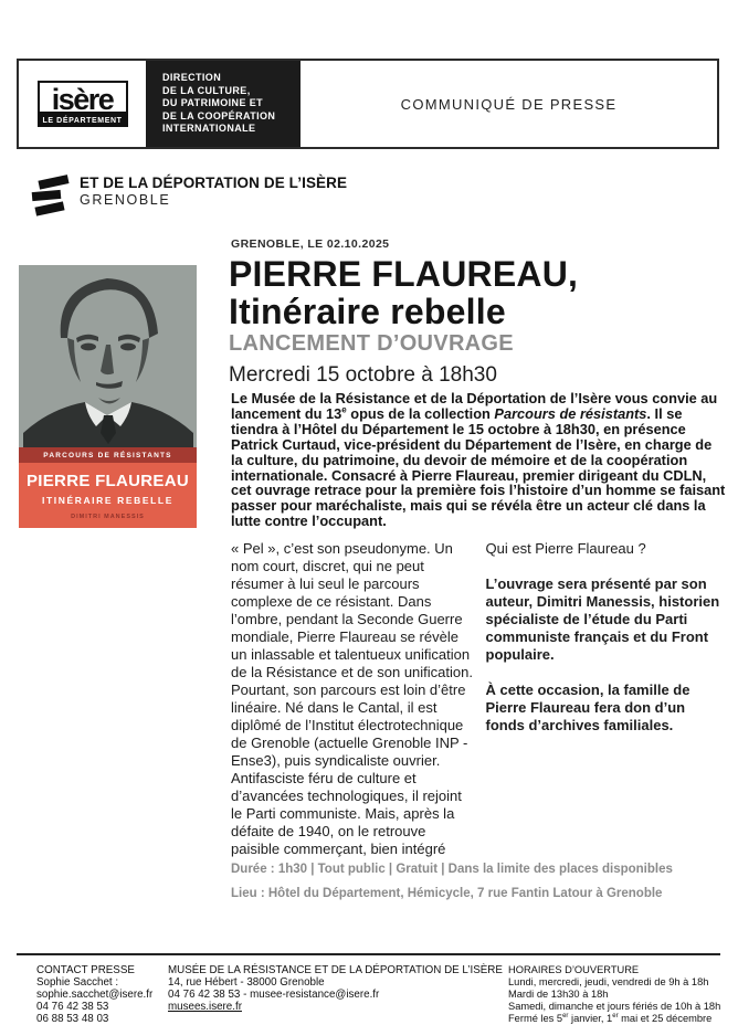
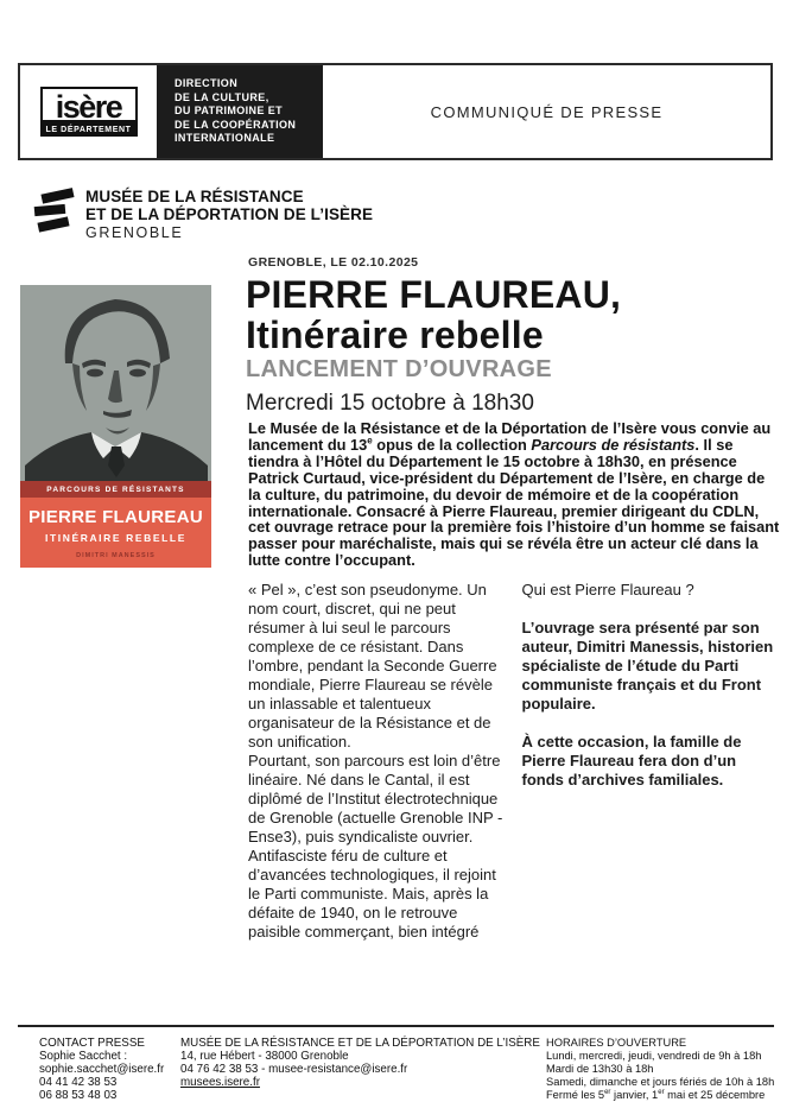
  isère
  DIRECTION
  DE LA CULTURE,
  DU PATRIMOINE ET
  DE LA COOPÉRATION
  INTERNATIONALE
  COMMUNIQUÉ DE PRESSE
+ MUSÉE DE LA RÉSISTANCE
  ET DE LA DÉPORTATION DE L’ISÈRE
  GRENOBLE
  GRENOBLE, LE 02.10.2025
  PIERRE FLAUREAU,
  Itinéraire rebelle
  LANCEMENT D’OUVRAGE
  Mercredi 15 octobre à 18h30
  PIERRE FLAUREAU
  ITINÉRAIRE REBELLE
  Le Musée de la Résistance et de la Déportation de l’Isère vous convie au lancement du 13e opus de la collection Parcours de résistants. Il se tiendra à l’Hôtel du Département le 15 octobre à 18h30, en présence Patrick Curtaud, vice-président du Département de l’Isère, en charge de la culture, du patrimoine, du devoir de mémoire et de la coopération internationale. Consacré à Pierre Flaureau, premier dirigeant du CDLN, cet ouvrage retrace pour la première fois l’histoire d’un homme se faisant passer pour maréchaliste, mais qui se révéla être un acteur clé dans la lutte contre l’occupant.
- « Pel », c’est son pseudonyme. Un nom court, discret, qui ne peut résumer à lui seul le parcours complexe de ce résistant. Dans l’ombre, pendant la Seconde Guerre mondiale, Pierre Flaureau se révèle un inlassable et talentueux unification de la Résistance et de son unification.
+ « Pel », c’est son pseudonyme. Un nom court, discret, qui ne peut résumer à lui seul le parcours complexe de ce résistant. Dans l’ombre, pendant la Seconde Guerre mondiale, Pierre Flaureau se révèle un inlassable et talentueux organisateur de la Résistance et de son unification.
  Pourtant, son parcours est loin d’être linéaire. Né dans le Cantal, il est diplômé de l’Institut électrotechnique de Grenoble (actuelle Grenoble INP - Ense3), puis syndicaliste ouvrier. Antifasciste féru de culture et d’avancées technologiques, il rejoint le Parti communiste. Mais, après la défaite de 1940, on le retrouve paisible commerçant, bien intégré
  Qui est Pierre Flaureau ?
  L’ouvrage sera présenté par son auteur, Dimitri Manessis, historien spécialiste de l’étude du Parti communiste français et du Front populaire.
  À cette occasion, la famille de Pierre Flaureau fera don d’un fonds d’archives familiales.
- Durée : 1h30 | Tout public | Gratuit | Dans la limite des places disponibles
- Lieu : Hôtel du Département, Hémicycle, 7 rue Fantin Latour à Grenoble
  CONTACT PRESSE
  Sophie Sacchet :
  sophie.sacchet@isere.fr
- 04 76 42 38 53
+ 04 41 42 38 53
  06 88 53 48 03
  MUSÉE DE LA RÉSISTANCE ET DE LA DÉPORTATION DE L’ISÈRE
  14, rue Hébert - 38000 Grenoble
  04 76 42 38 53 - musee-resistance@isere.fr
  musees.isere.fr
  HORAIRES D’OUVERTURE
  Lundi, mercredi, jeudi, vendredi de 9h à 18h
  Mardi de 13h30 à 18h
  Samedi, dimanche et jours fériés de 10h à 18h
  Fermé les 5 janvier, 1 mai et 25 décembre
